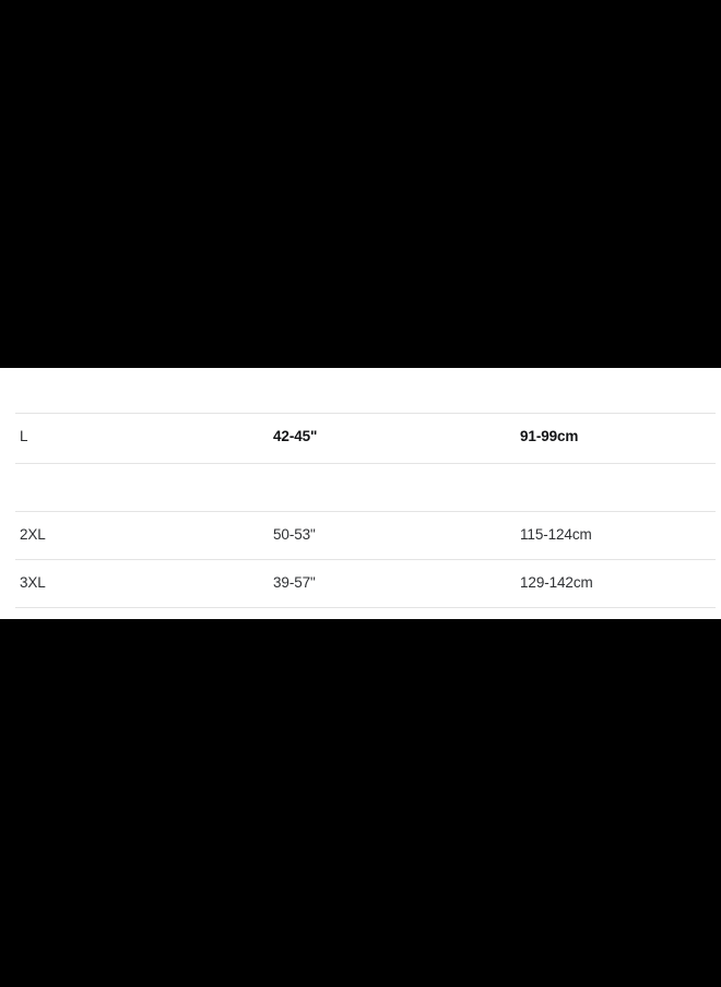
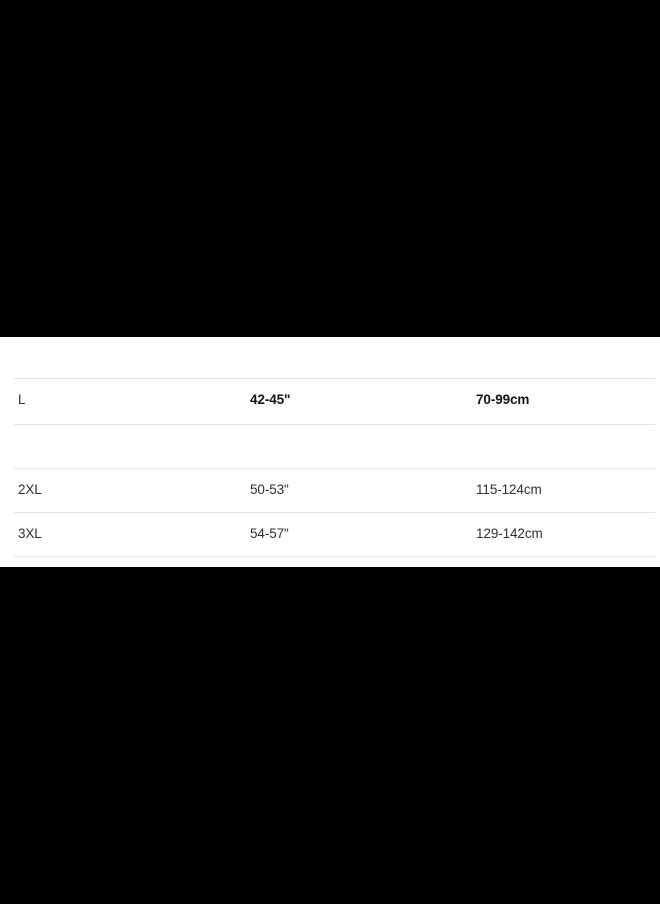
  L
  42-45"
- 91-99cm
+ 70-99cm
  2XL
  50-53"
  115-124cm
  3XL
- 39-57"
+ 54-57"
  129-142cm
